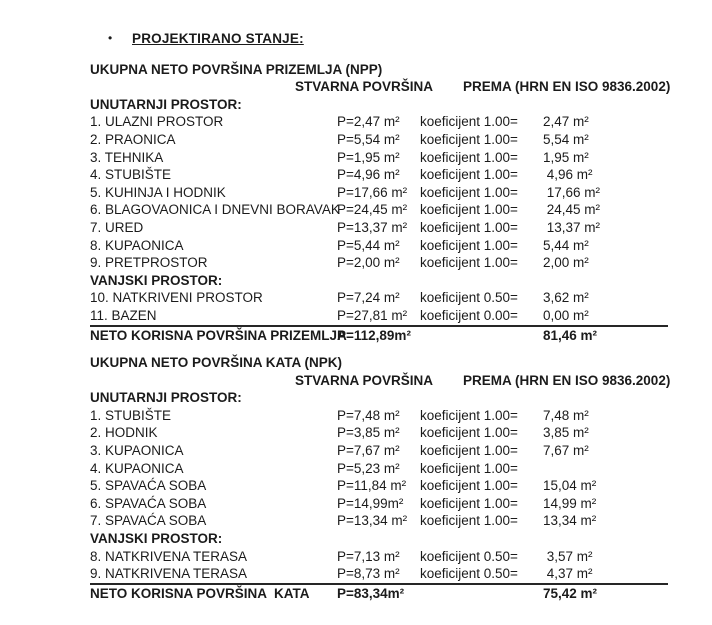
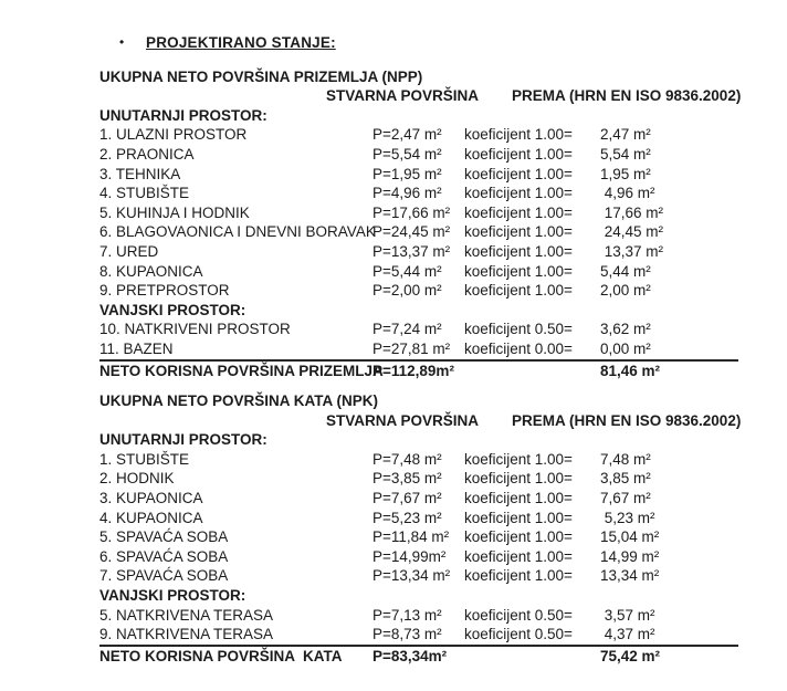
  • PROJEKTIRANO STANJE:
  UKUPNA NETO POVRŠINA PRIZEMLJA (NPP)
  STVARNA POVRŠINA
  PREMA (HRN EN ISO 9836.2002)
  UNUTARNJI PROSTOR:
  1. ULAZNI PROSTOR
  P=2,47 m²
  koeficijent 1.00=
  2,47 m²
  2. PRAONICA
  P=5,54 m²
  koeficijent 1.00=
  5,54 m²
  3. TEHNIKA
  P=1,95 m²
  koeficijent 1.00=
  1,95 m²
  4. STUBIŠTE
  P=4,96 m²
  koeficijent 1.00=
  4,96 m²
  5. KUHINJA I HODNIK
  P=17,66 m²
  koeficijent 1.00=
  17,66 m²
  6. BLAGOVAONICA I DNEVNI BORAVAK
  P=24,45 m²
  koeficijent 1.00=
  24,45 m²
  7. URED
  P=13,37 m²
  koeficijent 1.00=
  13,37 m²
  8. KUPAONICA
  P=5,44 m²
  koeficijent 1.00=
  5,44 m²
  9. PRETPROSTOR
  P=2,00 m²
  koeficijent 1.00=
  2,00 m²
  VANJSKI PROSTOR:
  10. NATKRIVENI PROSTOR
  P=7,24 m²
  koeficijent 0.50=
  3,62 m²
  11. BAZEN
  P=27,81 m²
  koeficijent 0.00=
  0,00 m²
  NETO KORISNA POVRŠINA PRIZEMLJ
  P=112,89m²
  81,46 m²
  UKUPNA NETO POVRŠINA KATA (NPK)
  STVARNA POVRŠINA
  PREMA (HRN EN ISO 9836.2002)
  UNUTARNJI PROSTOR:
  1. STUBIŠTE
  P=7,48 m²
  koeficijent 1.00=
  7,48 m²
  2. HODNIK
  P=3,85 m²
  koeficijent 1.00=
  3,85 m²
  3. KUPAONICA
  P=7,67 m²
  koeficijent 1.00=
  7,67 m²
  4. KUPAONICA
  P=5,23 m²
  koeficijent 1.00=
+ 5,23 m²
  5. SPAVAĆA SOBA
  P=11,84 m²
  koeficijent 1.00=
  15,04 m²
  6. SPAVAĆA SOBA
  P=14,99m²
  koeficijent 1.00=
  14,99 m²
  7. SPAVAĆA SOBA
  P=13,34 m²
  koeficijent 1.00=
  13,34 m²
  VANJSKI PROSTOR:
- 8. NATKRIVENA TERASA
+ 5. NATKRIVENA TERASA
  P=7,13 m²
  koeficijent 0.50=
  3,57 m²
  9. NATKRIVENA TERASA
  P=8,73 m²
  koeficijent 0.50=
  4,37 m²
  NETO KORISNA POVRŠINA KATA
  P=83,34m²
  75,42 m²
